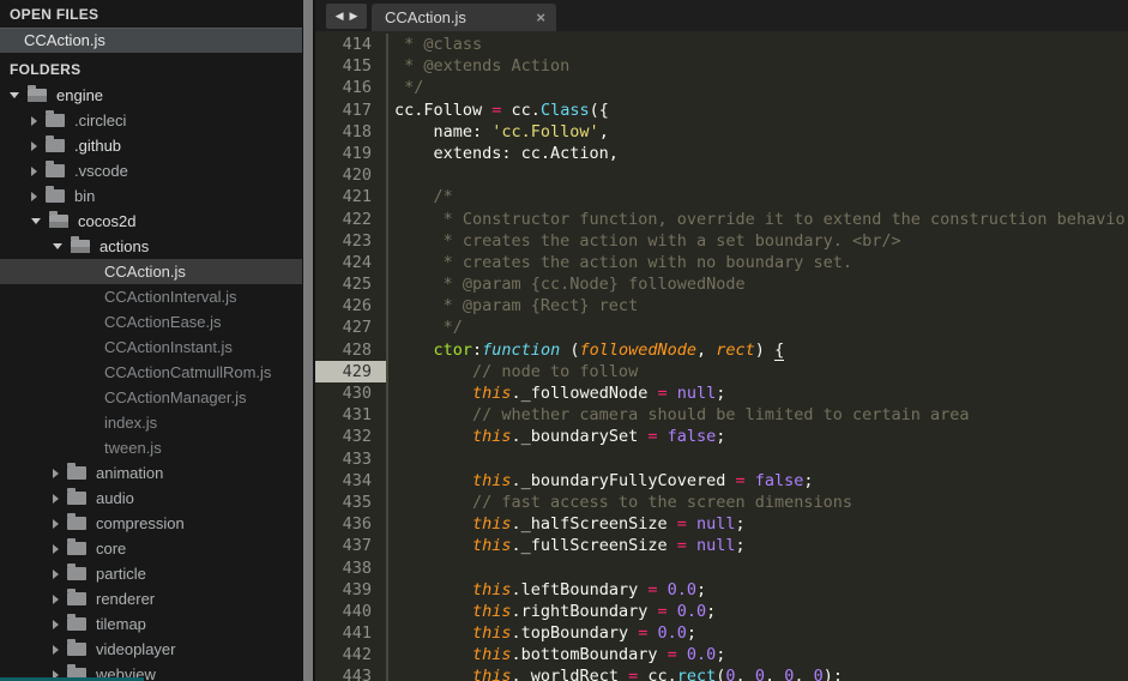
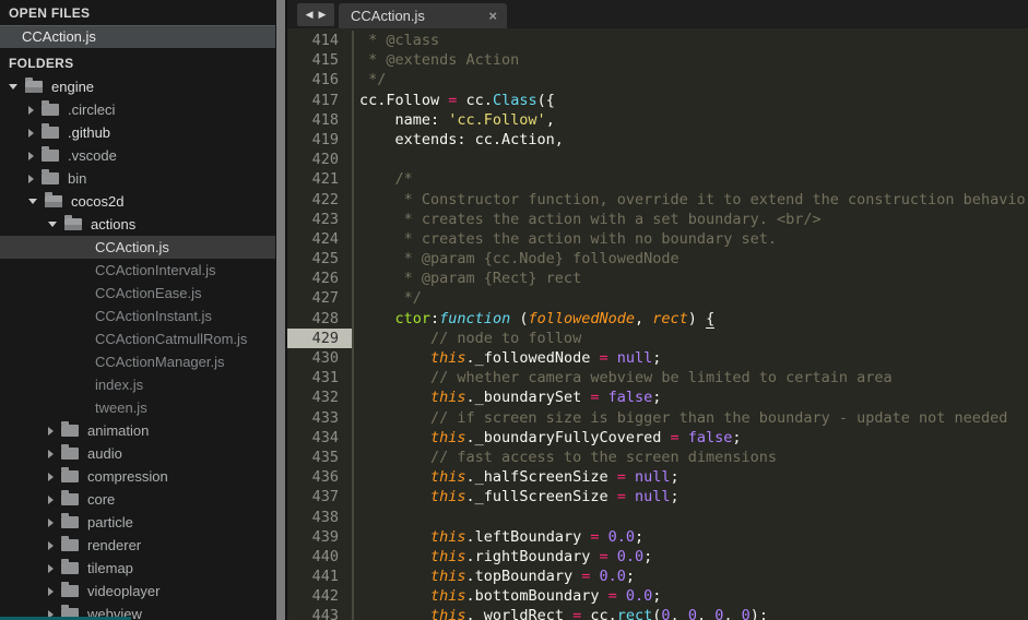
  OPEN FILES
  CCAction.js
  FOLDERS
  engine
  .circleci
  .github
  .vscode
  bin
  cocos2d
  actions
  CCAction.js
  CCActionInterval.js
  CCActionEase.js
  CCActionInstant.js
  CCActionCatmullRom.js
  CCActionManager.js
  index.js
  tween.js
  animation
  audio
  compression
  core
  particle
  renderer
  tilemap
  videoplayer
  webview
  ◀
  ▶
  CCAction.js
  ×
  414
  * @class
  415
  * @extends Action
  416
  */
  417
  cc.Follow = cc.Class({
  418
  name: 'cc.Follow',
  419
  extends: cc.Action,
  420
  421
  /*
  422
  * Constructor function, override it to extend the construction behavio
  423
  * creates the action with a set boundary. <br/>
  424
  * creates the action with no boundary set.
  425
  * @param {cc.Node} followedNode
  426
  * @param {Rect} rect
  427
  */
  428
  ctor:function (followedNode, rect) {
  429
  // node to follow
  430
  this._followedNode = null;
  431
- // whether camera should be limited to certain area
+ // whether camera webview be limited to certain area
  432
  this._boundarySet = false;
  433
+ // if screen size is bigger than the boundary - update not needed
  434
  this._boundaryFullyCovered = false;
  435
  // fast access to the screen dimensions
  436
  this._halfScreenSize = null;
  437
  this._fullScreenSize = null;
  438
  439
  this.leftBoundary = 0.0;
  440
  this.rightBoundary = 0.0;
  441
  this.topBoundary = 0.0;
  442
  this.bottomBoundary = 0.0;
  443
  this._worldRect = cc.rect(0, 0, 0, 0);
